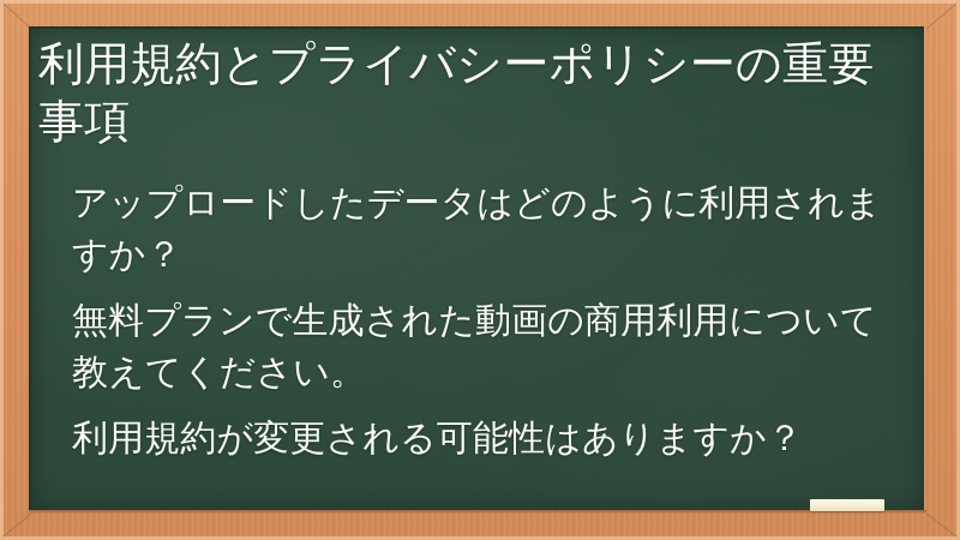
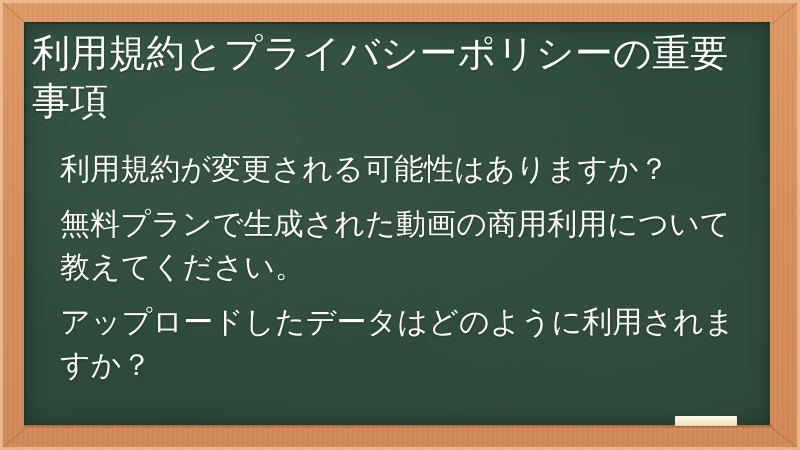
  利用規約とプライバシーポリシーの重要事項
- アップロードしたデータはどのように利用されますか？
+ 利用規約が変更される可能性はありますか？
  無料プランで生成された動画の商用利用について教えてください。
- 利用規約が変更される可能性はありますか？
+ アップロードしたデータはどのように利用されますか？
